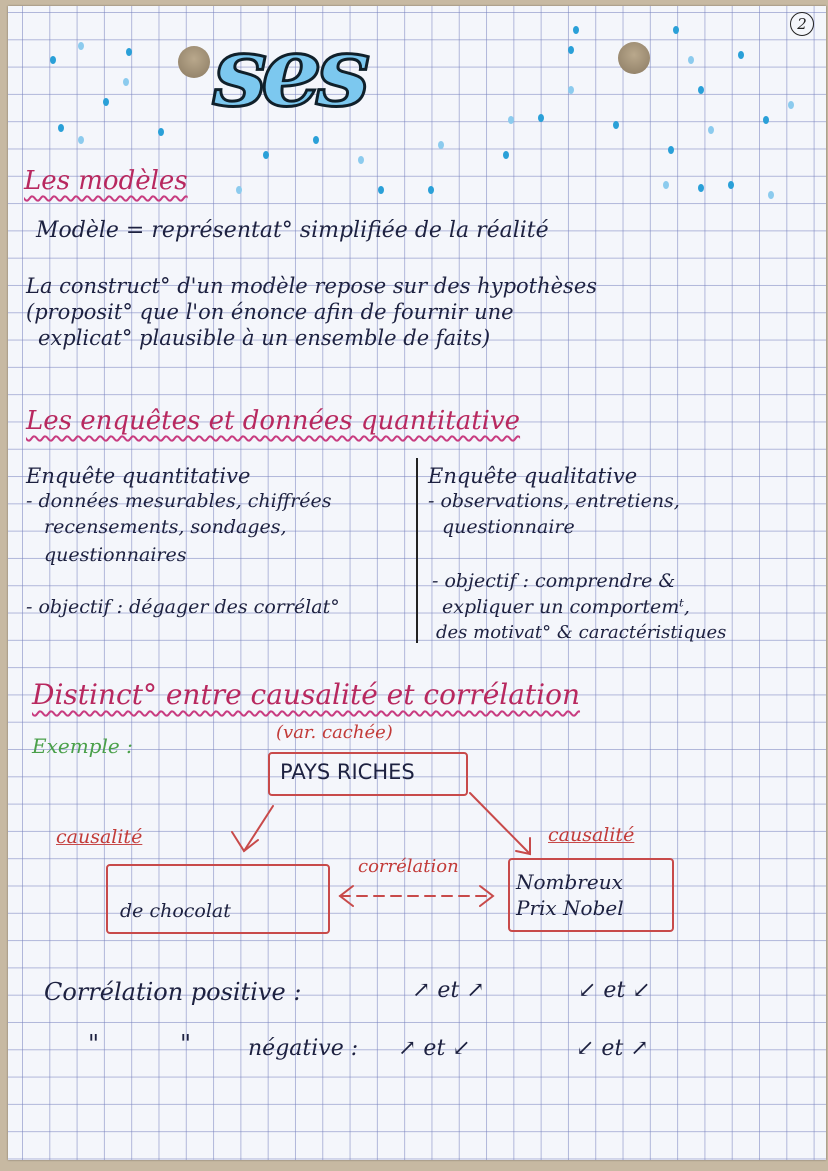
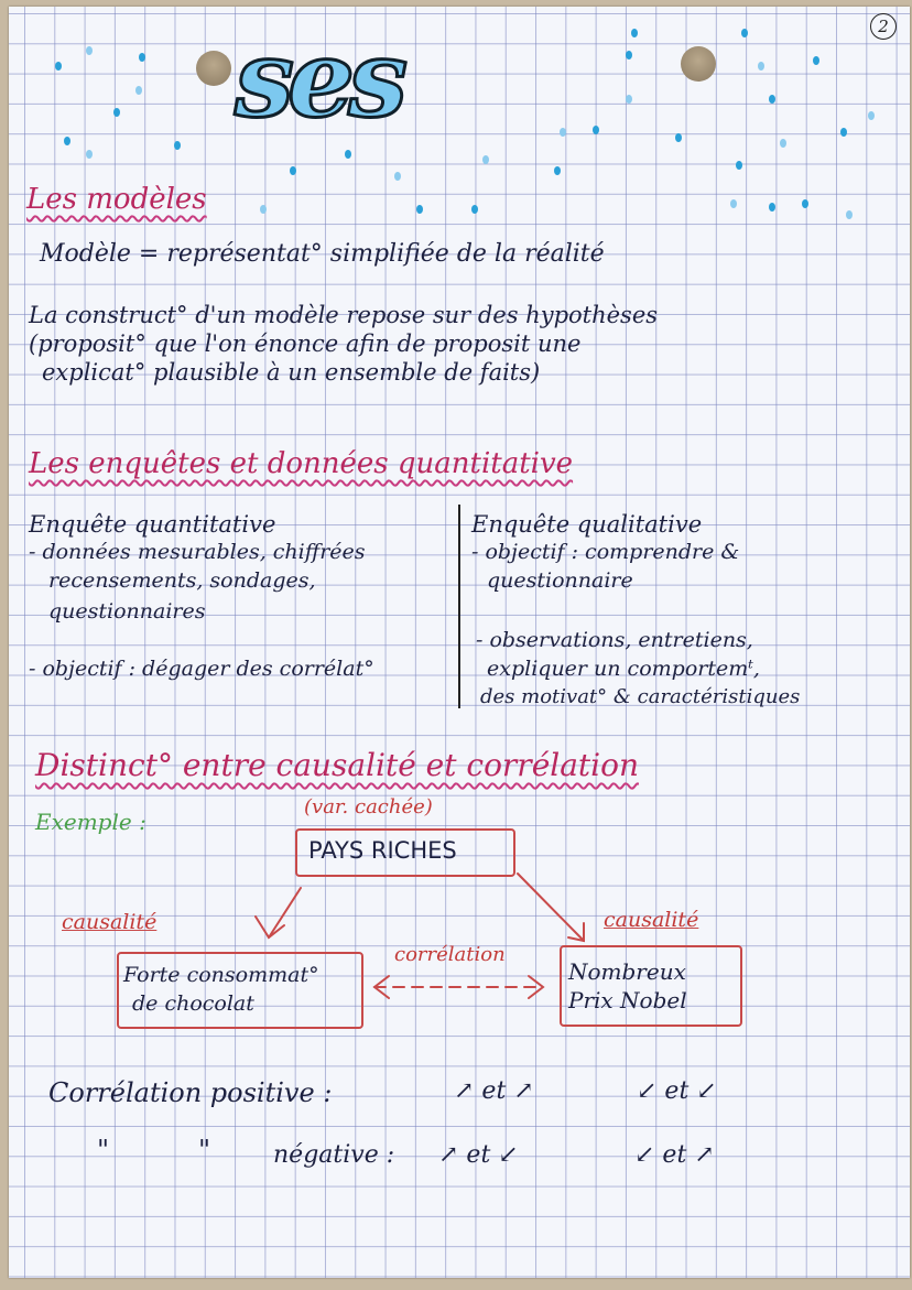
  ses
  2
  Les modèles
  Modèle = représentat° simplifiée de la réalité
  La construct° d'un modèle repose sur des hypothèses
- (proposit° que l'on énonce afin de fournir une
+ (proposit° que l'on énonce afin de proposit une
  explicat° plausible à un ensemble de faits)
  Les enquêtes et données quantitative
  Enquête quantitative
  - données mesurables, chiffrées
  recensements, sondages,
  questionnaires
  - objectif : dégager des corrélat°
  Enquête qualitative
- - observations, entretiens,
+ - objectif : comprendre &
  questionnaire
- - objectif : comprendre &
+ - observations, entretiens,
  expliquer un comportemᵗ,
  des motivat° & caractéristiques
  Distinct° entre causalité et corrélation
  Exemple :
  (var. cachée)
  PAYS RICHES
  causalité
  causalité
  corrélation
+ Forte consommat°
  de chocolat
  Nombreux
  Prix Nobel
  Corrélation positive :
  ↗ et ↗
  ↙ et ↙
  "
  "
  négative :
  ↗ et ↙
  ↙ et ↗
